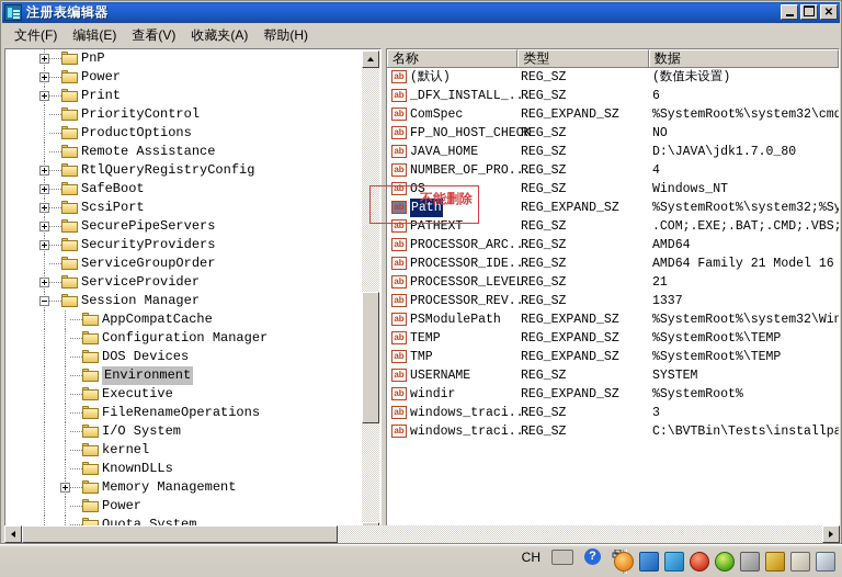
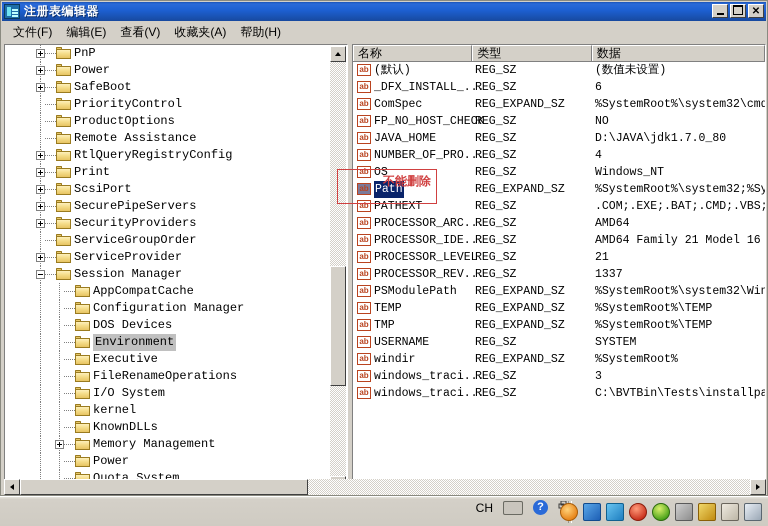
  注册表编辑器
  ✕
  文件(F)
  编辑(E)
  查看(V)
  收藏夹(A)
  帮助(H)
  PnP
  Power
- Print
+ SafeBoot
  PriorityControl
  ProductOptions
  Remote Assistance
  RtlQueryRegistryConfig
- SafeBoot
+ Print
  ScsiPort
  SecurePipeServers
  SecurityProviders
  ServiceGroupOrder
  ServiceProvider
  Session Manager
  AppCompatCache
  Configuration Manager
  DOS Devices
  Environment
  Executive
  FileRenameOperations
  I/O System
  kernel
  KnownDLLs
  Memory Management
  Power
  Quota System
  名称
  类型
  数据
  ab
  (默认)
  REG_SZ
  (数值未设置)
  ab
  _DFX_INSTALL_...
  REG_SZ
  6
  ab
  ComSpec
  REG_EXPAND_SZ
  %SystemRoot%\system32\cmd
  ab
  FP_NO_HOST_CHECK
  REG_SZ
  NO
  ab
  JAVA_HOME
  REG_SZ
  D:\JAVA\jdk1.7.0_80
  ab
  NUMBER_OF_PRO...
  REG_SZ
  4
  ab
  OS
  REG_SZ
  Windows_NT
  ab
  Path
  REG_EXPAND_SZ
  %SystemRoot%\system32;%Sy
  ab
  PATHEXT
  REG_SZ
  .COM;.EXE;.BAT;.CMD;.VBS;
  ab
  PROCESSOR_ARC...
  REG_SZ
  AMD64
  ab
  PROCESSOR_IDE...
  REG_SZ
  AMD64 Family 21 Model 16
  ab
  PROCESSOR_LEVEL
  REG_SZ
  21
  ab
  PROCESSOR_REV...
  REG_SZ
  1337
  ab
  PSModulePath
  REG_EXPAND_SZ
  %SystemRoot%\system32\Win
  ab
  TEMP
  REG_EXPAND_SZ
  %SystemRoot%\TEMP
  ab
  TMP
  REG_EXPAND_SZ
  %SystemRoot%\TEMP
  ab
  USERNAME
  REG_SZ
  SYSTEM
  ab
  windir
  REG_EXPAND_SZ
  %SystemRoot%
  ab
  windows_traci...
  REG_SZ
  3
  ab
  windows_traci...
  REG_SZ
  C:\BVTBin\Tests\installpa
  不能删除
  CH
  ?
